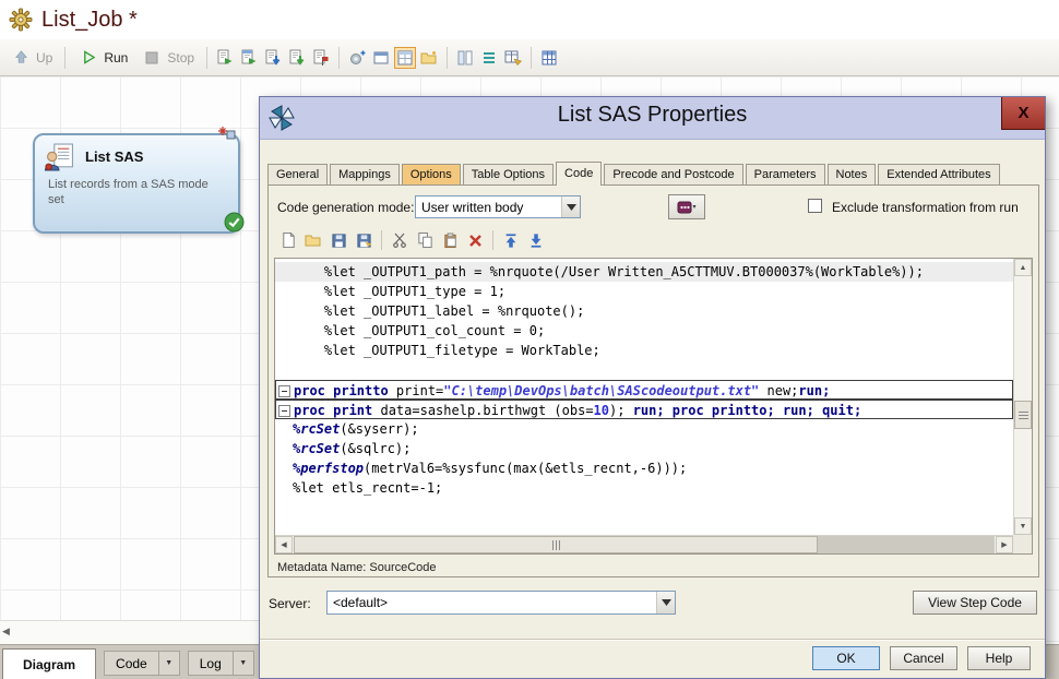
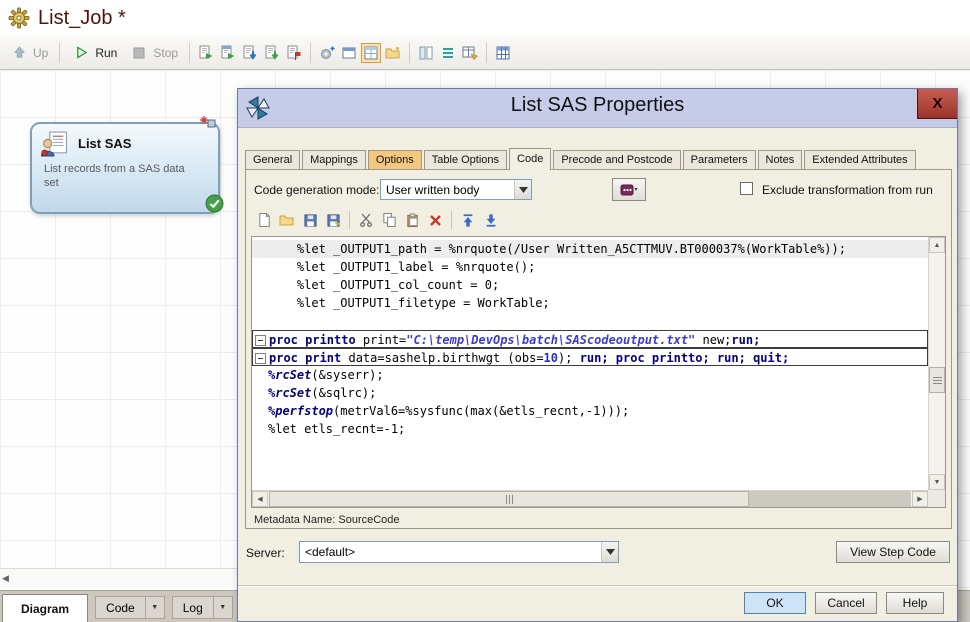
  List_Job *
  Up
  Run
  Stop
  List SAS
- List records from a SAS mode set
+ List records from a SAS data set
  ◀
  Diagram
  Code
  Log
  List SAS Properties
  X
  General
  Mappings
  Options
  Table Options
  Code
  Precode and Postcode
  Parameters
  Notes
  Extended Attributes
  Code generation mode:
  User written body
  Exclude transformation from run
  %let _OUTPUT1_path = %nrquote(/User Written_A5CTTMUV.BT000037%(WorkTable%));
- %let _OUTPUT1_type = 1;
  %let _OUTPUT1_label = %nrquote();
  %let _OUTPUT1_col_count = 0;
  %let _OUTPUT1_filetype = WorkTable;
  proc printto print="C:\temp\DevOps\batch\SAScodeoutput.txt" new;run;
  proc print data=sashelp.birthwgt (obs=10); run; proc printto; run; quit;
  %rcSet(&syserr);
  %rcSet(&sqlrc);
- %perfstop(metrVal6=%sysfunc(max(&etls_recnt,-6)));
+ %perfstop(metrVal6=%sysfunc(max(&etls_recnt,-1)));
  %let etls_recnt=-1;
  Metadata Name: SourceCode
  Server:
  <default>
  View Step Code
  OK
  Cancel
  Help
